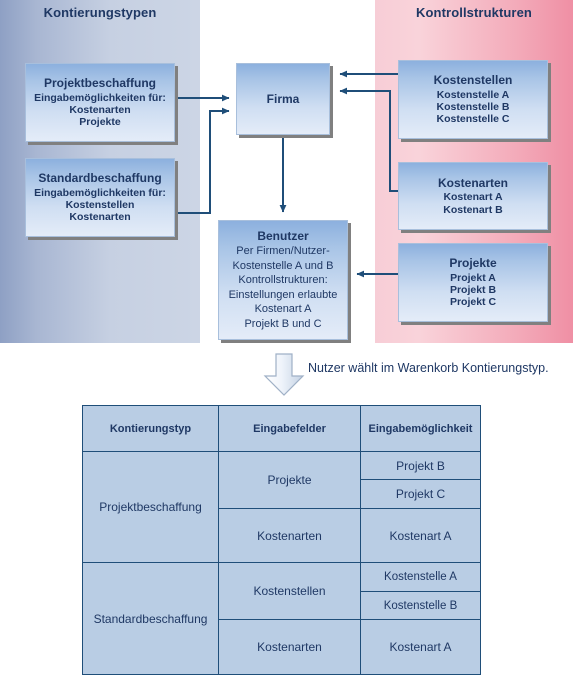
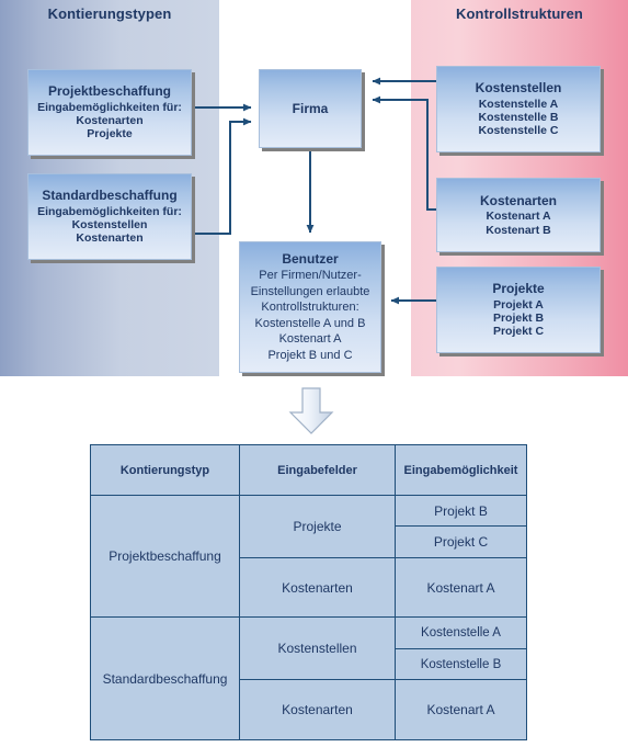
  Kontierungstypen
  Kontrollstrukturen
  Projektbeschaffung
  Eingabemöglichkeiten für:
  Kostenarten
  Projekte
  Standardbeschaffung
  Eingabemöglichkeiten für:
  Kostenstellen
  Kostenarten
  Firma
  Benutzer
  Per Firmen/Nutzer-
- Kostenstelle A und B
+ Einstellungen erlaubte
  Kontrollstrukturen:
- Einstellungen erlaubte
+ Kostenstelle A und B
  Kostenart A
  Projekt B und C
  Kostenstellen
  Kostenstelle A
  Kostenstelle B
  Kostenstelle C
  Kostenarten
  Kostenart A
  Kostenart B
  Projekte
  Projekt A
  Projekt B
  Projekt C
- Nutzer wählt im Warenkorb Kontierungstyp.
  Kontierungstyp	Eingabefelder	Eingabemöglichkeit
  Projektbeschaffung	Projekte	Projekt B
  Projekt C
  Kostenarten	Kostenart A
  Standardbeschaffung	Kostenstellen	Kostenstelle A
  Kostenstelle B
  Kostenarten	Kostenart A
